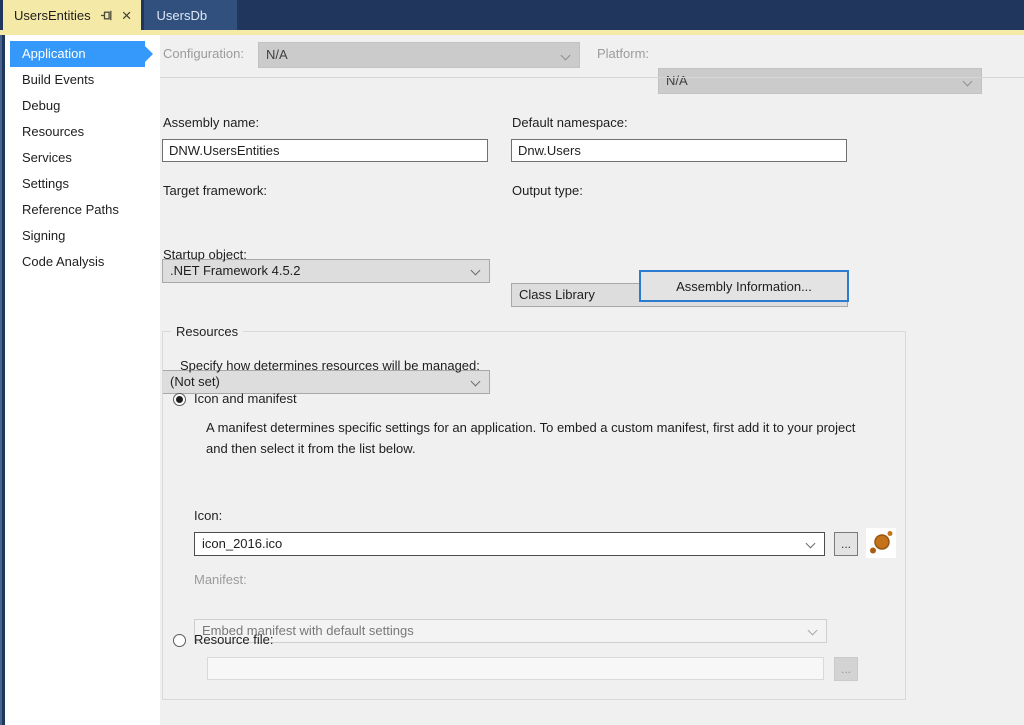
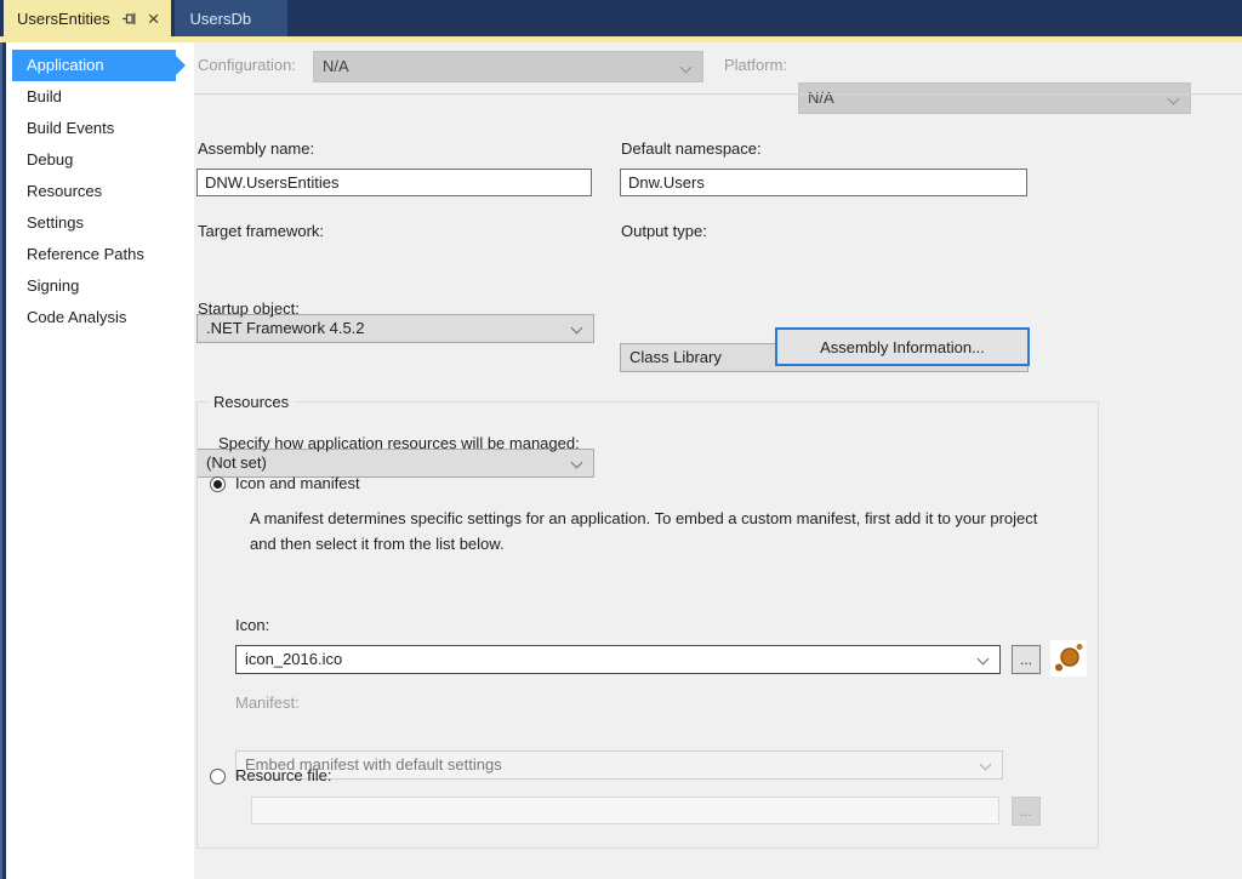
  UsersEntities
  ×
  UsersDb
  Application
+ Build
  Build Events
  Debug
  Resources
- Services
  Settings
  Reference Paths
  Signing
  Code Analysis
  Configuration:
  N/A
  Platform:
  N/A
  Assembly name:
  DNW.UsersEntities
  Default namespace:
  Dnw.Users
  Target framework:
  .NET Framework 4.5.2
  Output type:
  Class Library
  Startup object:
  (Not set)
  Assembly Information...
  Resources
- Specify how determines resources will be managed:
+ Specify how application resources will be managed:
  Icon and manifest
  A manifest determines specific settings for an application. To embed a custom manifest, first add it to your project and then select it from the list below.
  Icon:
  icon_2016.ico
  ...
  Manifest:
  Embed manifest with default settings
  Resource file:
  ...
